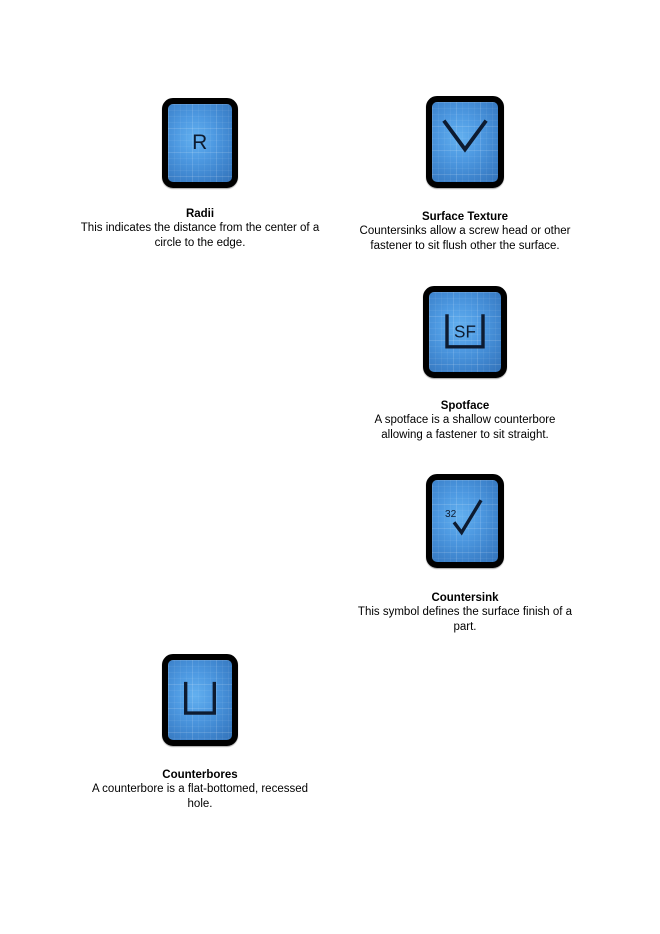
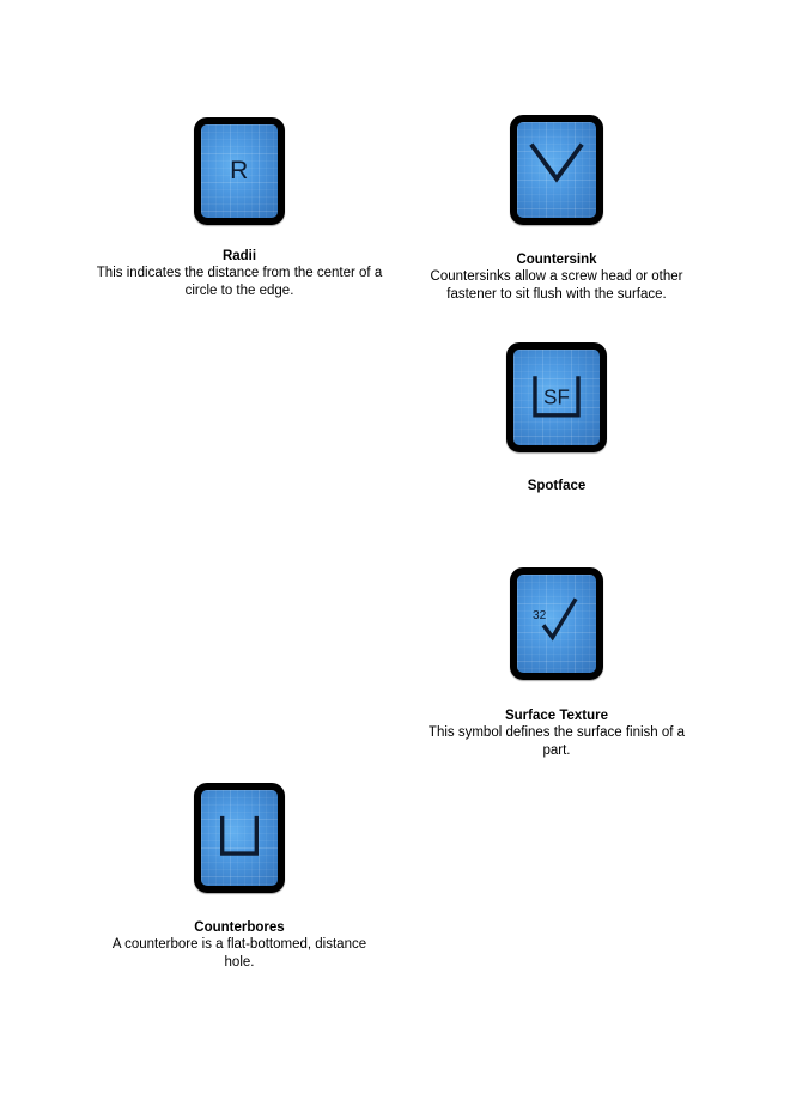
  R
  Radii
  This indicates the distance from the center of a circle to the edge.
- Surface Texture
+ Countersink
- Countersinks allow a screw head or other fastener to sit flush other the surface.
+ Countersinks allow a screw head or other fastener to sit flush with the surface.
  SF
  Spotface
- A spotface is a shallow counterbore allowing a fastener to sit straight.
  32
- Countersink
+ Surface Texture
  This symbol defines the surface finish of a part.
  Counterbores
- A counterbore is a flat-bottomed, recessed hole.
+ A counterbore is a flat-bottomed, distance hole.
